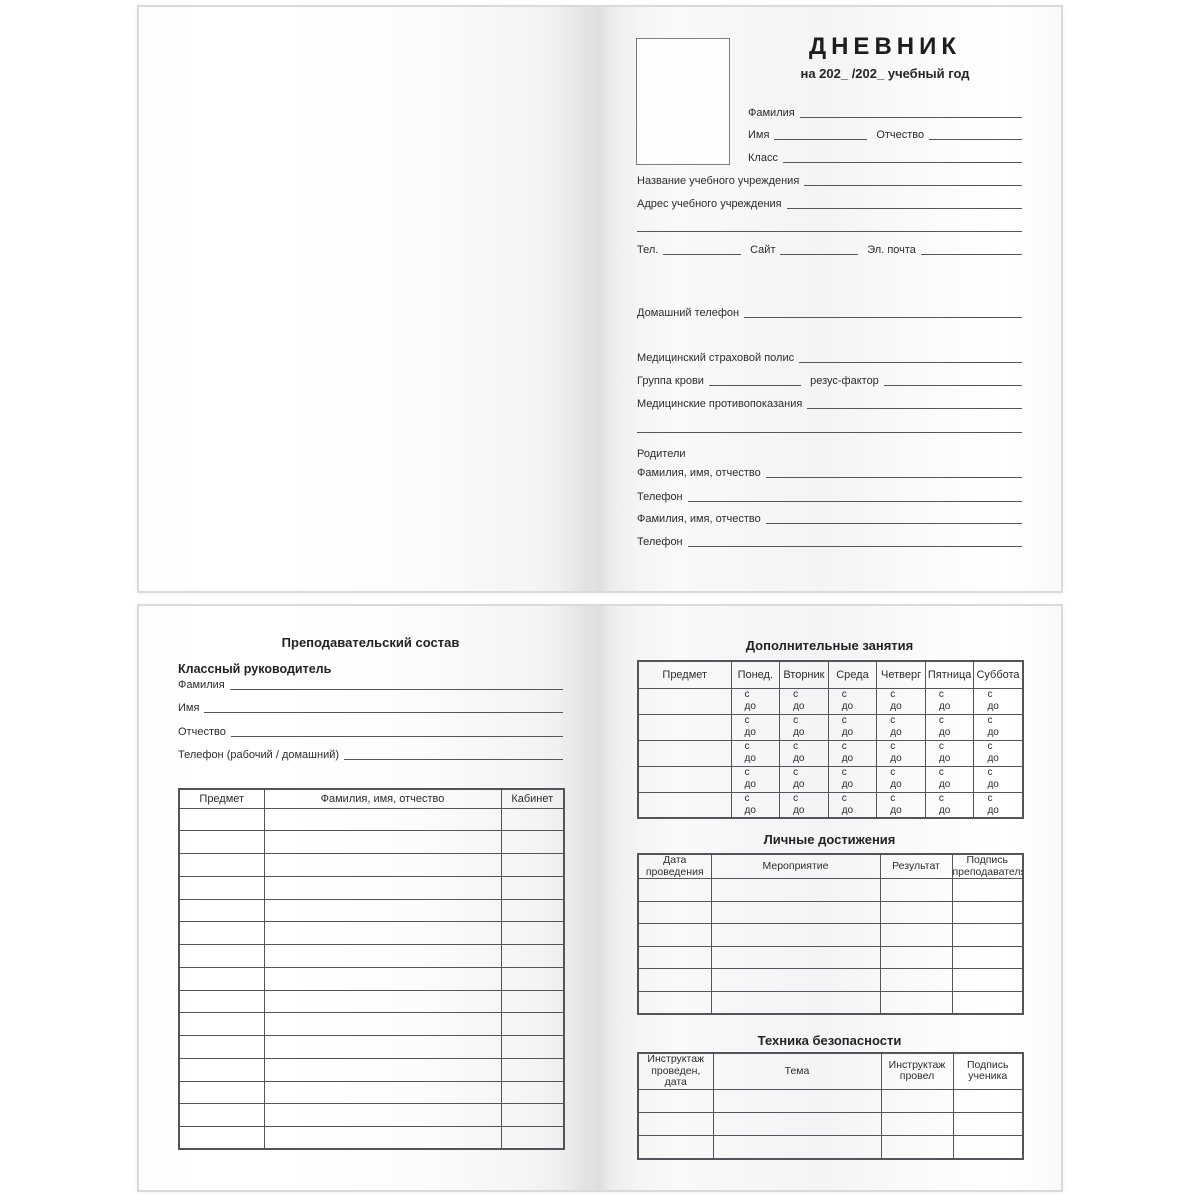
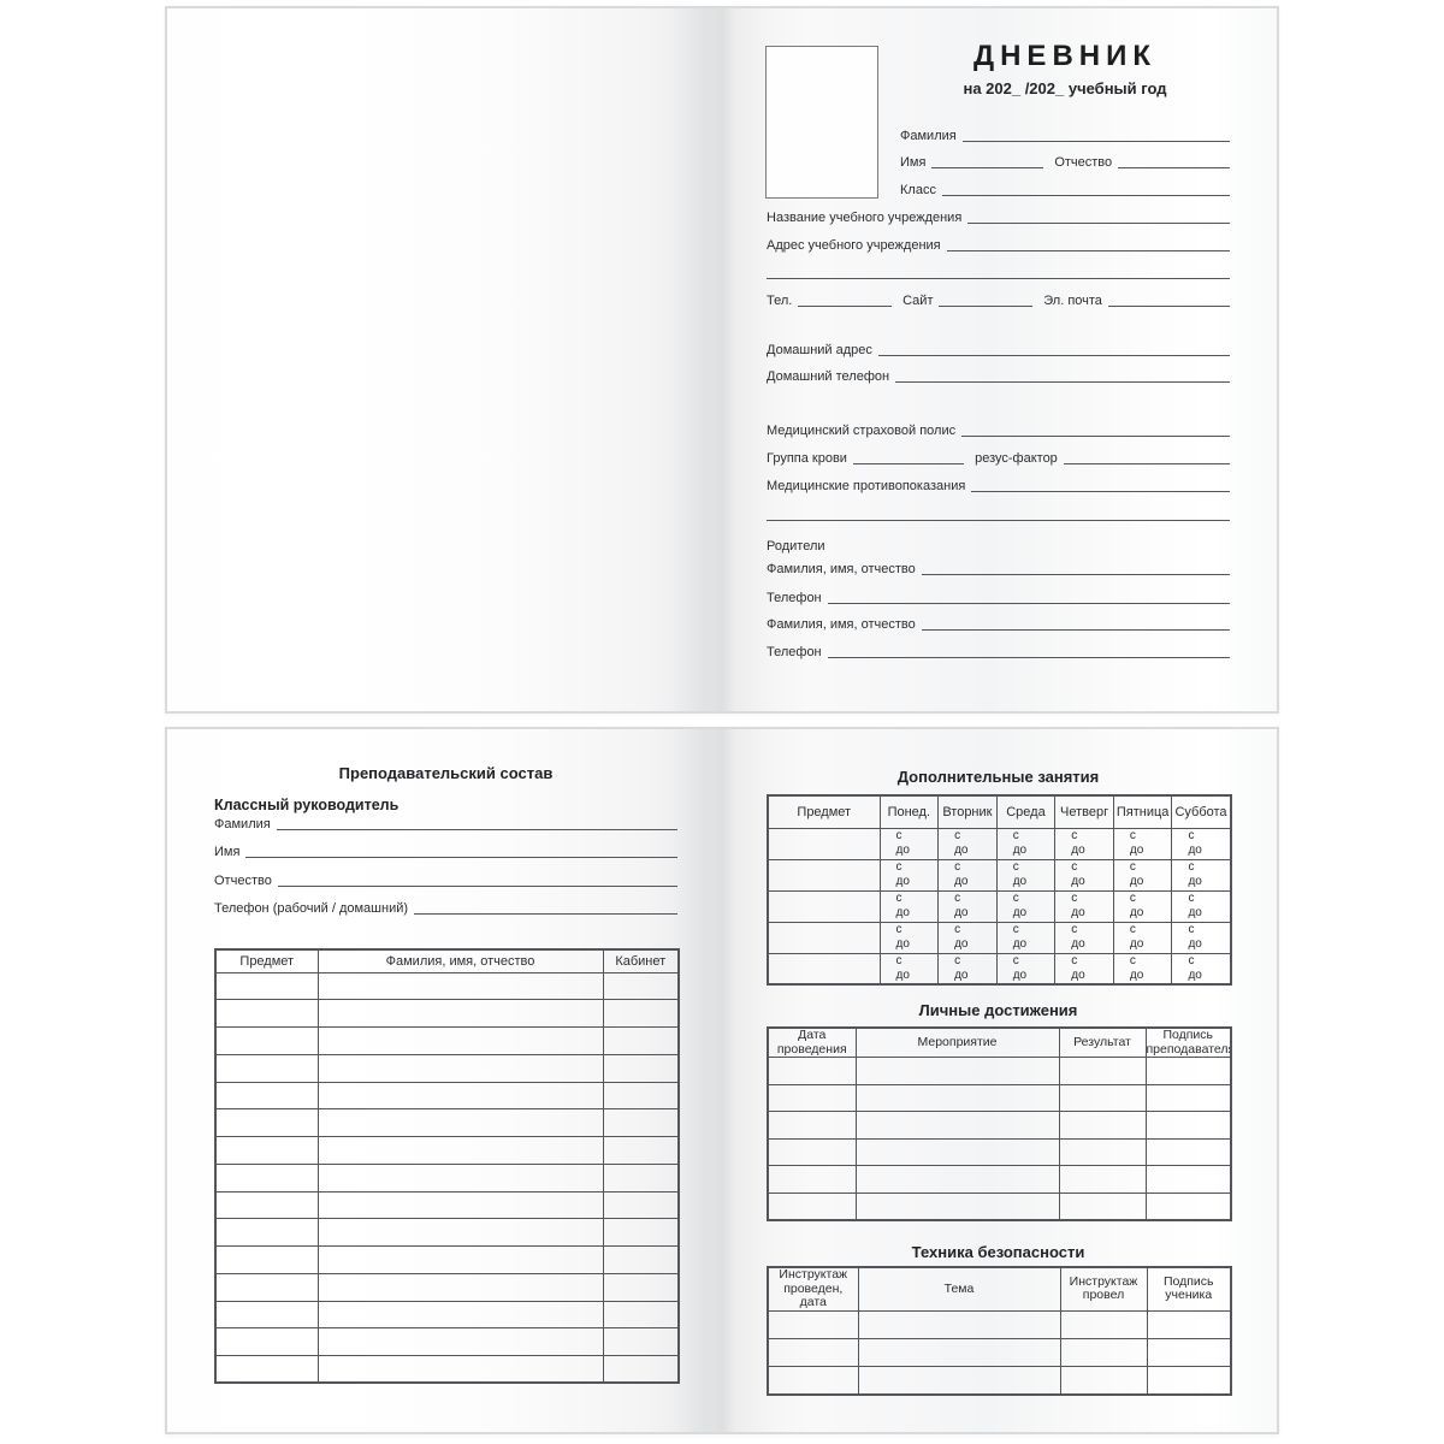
  ДНЕВНИК
  на 202_ /202_ учебный год
  Фамилия
  Имя
  Отчество
  Класс
  Название учебного учреждения
  Адрес учебного учреждения
  Тел.
  Сайт
  Эл. почта
+ Домашний адрес
  Домашний телефон
  Медицинский страховой полис
  Группа крови
  резус-фактор
  Медицинские противопоказания
  Родители
  Фамилия, имя, отчество
  Телефон
  Фамилия, имя, отчество
  Телефон
  Преподавательский состав
  Классный руководитель
  Фамилия
  Имя
  Отчество
  Телефон (рабочий / домашний)
  Предмет	Фамилия, имя, отчество	Кабинет
  Дополнительные занятия
  Предмет	Понед.	Вторник	Среда	Четверг	Пятница	Суббота
  	сдо	сдо	сдо	сдо	сдо	сдо
  	сдо	сдо	сдо	сдо	сдо	сдо
  	сдо	сдо	сдо	сдо	сдо	сдо
  	сдо	сдо	сдо	сдо	сдо	сдо
  	сдо	сдо	сдо	сдо	сдо	сдо
  Личные достижения
  Дата проведения	Мероприятие	Результат	Подпись преподавател
  Техника безопасности
  Инструктаж проведен, дата	Тема	Инструктаж провел	Подпись ученика
